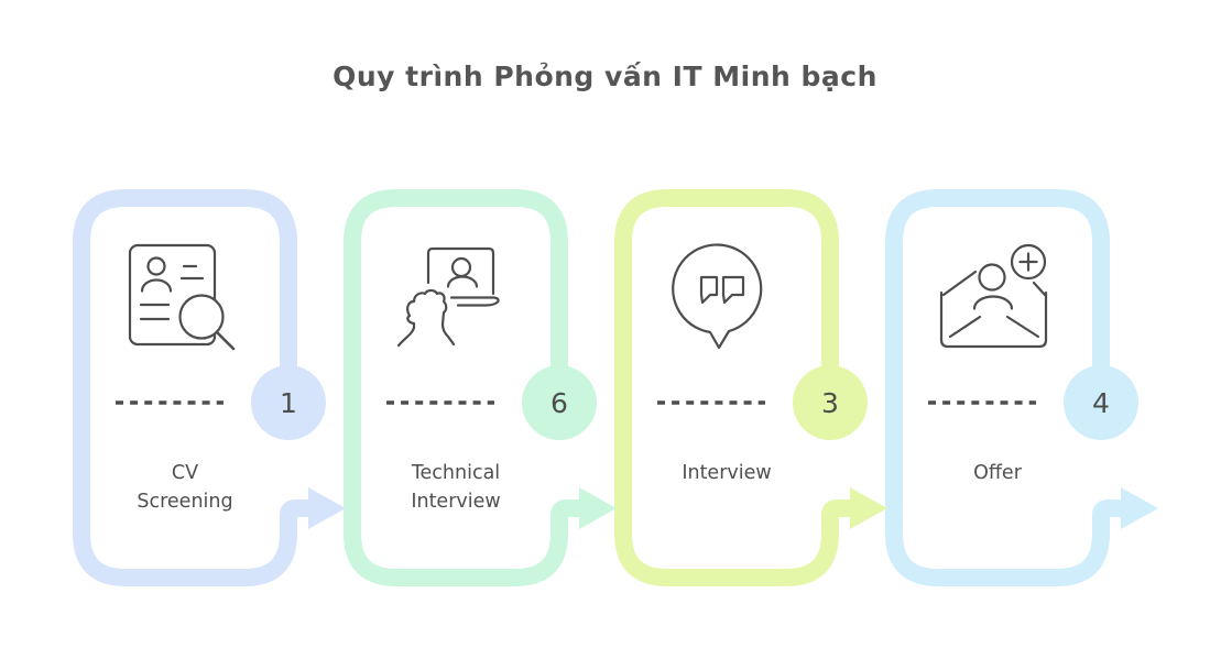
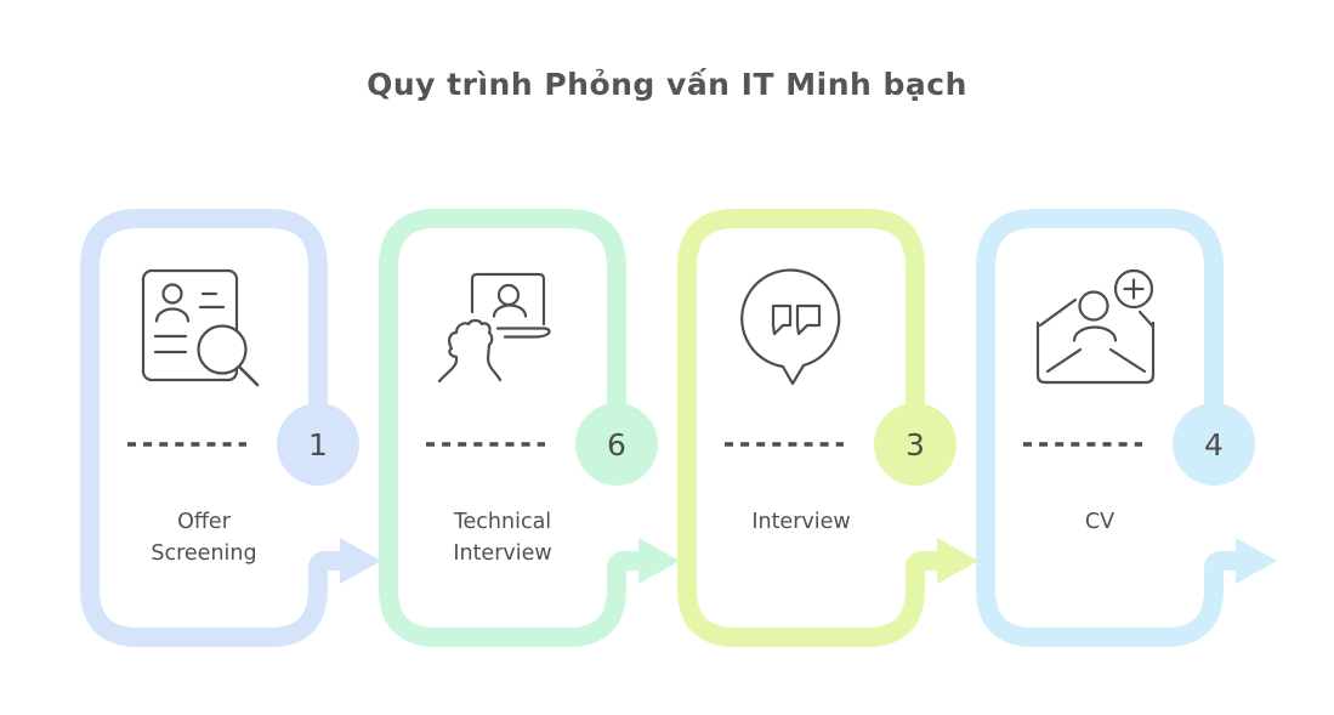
  Quy trình Phỏng vấn IT Minh bạch
  1
- CV
+ Offer
  Screening
  6
  Technical
  Interview
  3
  Interview
  4
- Offer
+ CV
